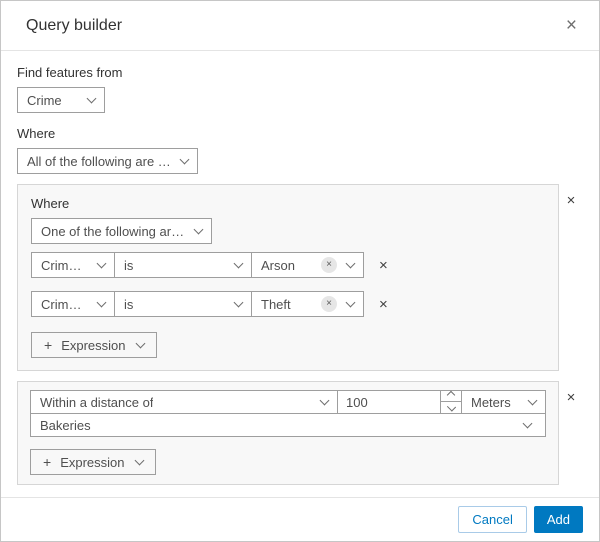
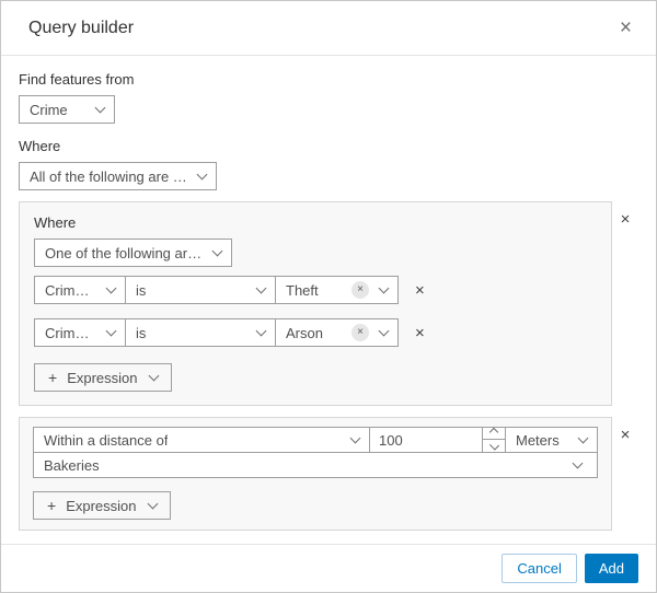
  Query builder
  ×
  Find features from
  Crime
  Where
  All of the following are tru
  Where
  One of the following are t
  is
- Arson
+ Theft
  ×
  ×
  is
- Theft
+ Arson
  ×
  ×
  +
  Expression
  ×
  Within a distance of
  100
  Meters
  Bakeries
  +
  Expression
  ×
  Cancel
  Add
